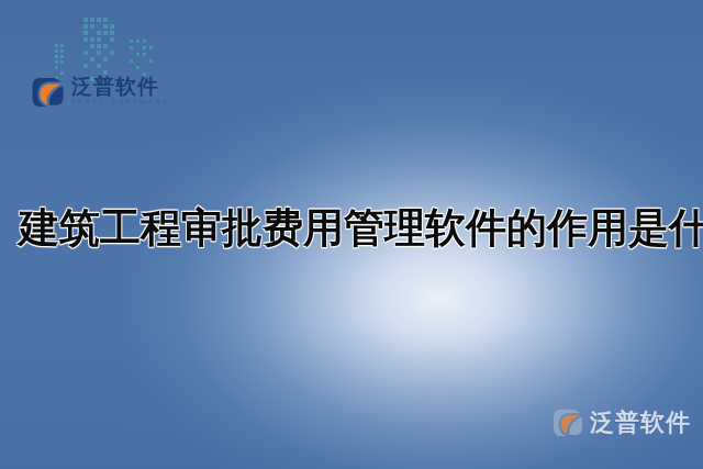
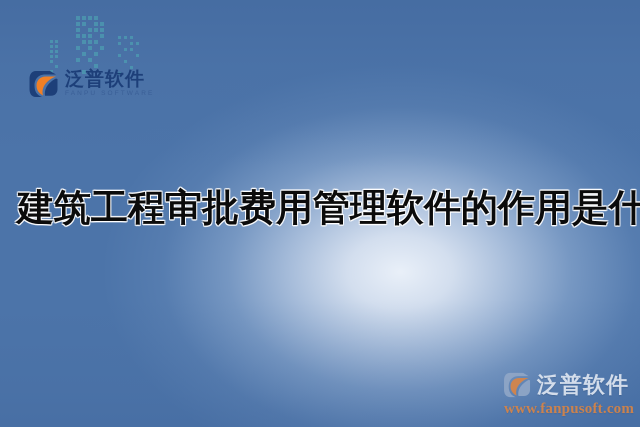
  泛普软件
  建筑工程审批费用管理软件的作用是什
  泛普软件
+ www.fanpusoft.com
